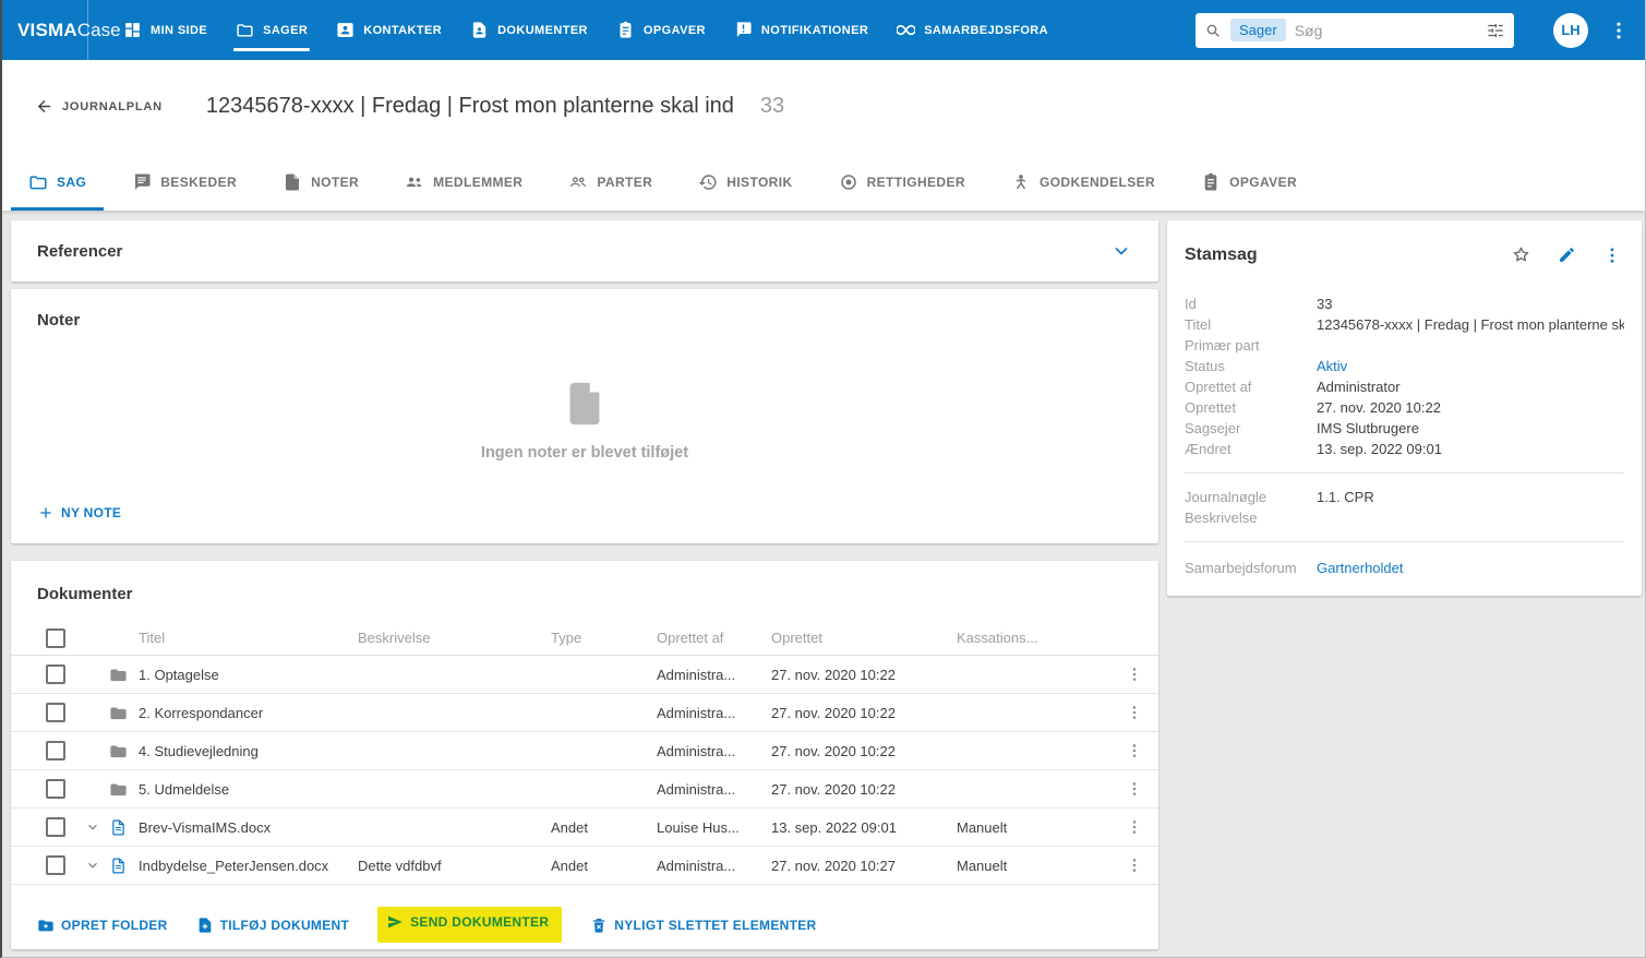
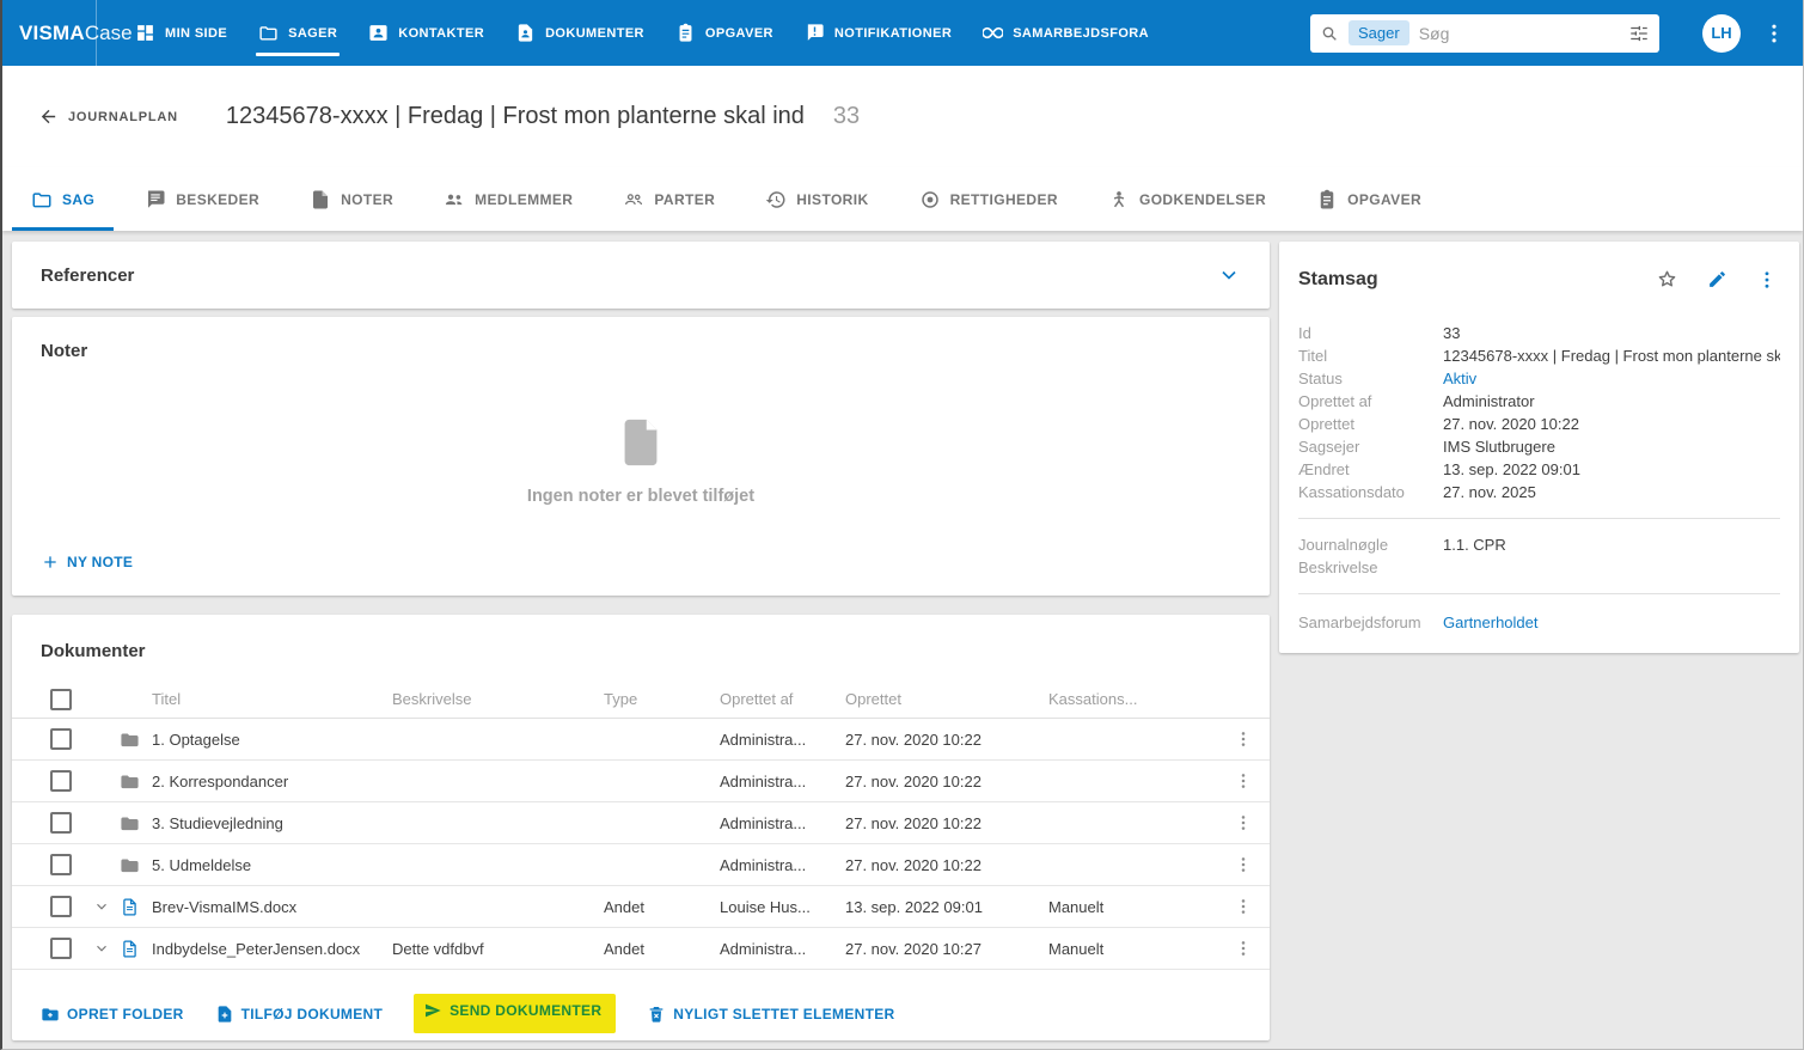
  VISMACase
  MIN SIDE
  SAGER
  KONTAKTER
  DOKUMENTER
  OPGAVER
  NOTIFIKATIONER
  SAMARBEJDSFORA
  Sager
  Søg
  LH
  JOURNALPLAN
  12345678-xxxx | Fredag | Frost mon planterne skal ind
  33
  SAG
  BESKEDER
  NOTER
  MEDLEMMER
  PARTER
  HISTORIK
  RETTIGHEDER
  GODKENDELSER
  OPGAVER
  Referencer
  Noter
  Ingen noter er blevet tilføjet
  NY NOTE
  Dokumenter
  Titel
  Beskrivelse
  Type
  Oprettet af
  Oprettet
  Kassations...
  1. Optagelse
  Administra...
  27. nov. 2020 10:22
  2. Korrespondancer
  Administra...
  27. nov. 2020 10:22
- 4. Studievejledning
+ 3. Studievejledning
  Administra...
  27. nov. 2020 10:22
  5. Udmeldelse
  Administra...
  27. nov. 2020 10:22
  Brev-VismaIMS.docx
  Andet
  Louise Hus...
  13. sep. 2022 09:01
  Manuelt
  Indbydelse_PeterJensen.docx
  Dette vdfdbvf
  Andet
  Administra...
  27. nov. 2020 10:27
  Manuelt
  OPRET FOLDER
  TILFØJ DOKUMENT
  SEND DOKUMENTER
  NYLIGT SLETTET ELEMENTER
  Stamsag
  Id
  33
  Titel
  12345678-xxxx | Fredag | Frost mon planterne sk
- Primær part
  Status
  Aktiv
  Oprettet af
  Administrator
  Oprettet
  27. nov. 2020 10:22
  Sagsejer
  IMS Slutbrugere
  Ændret
  13. sep. 2022 09:01
+ Kassationsdato
+ 27. nov. 2025
  Journalnøgle
  1.1. CPR
  Beskrivelse
  Samarbejdsforum
  Gartnerholdet
